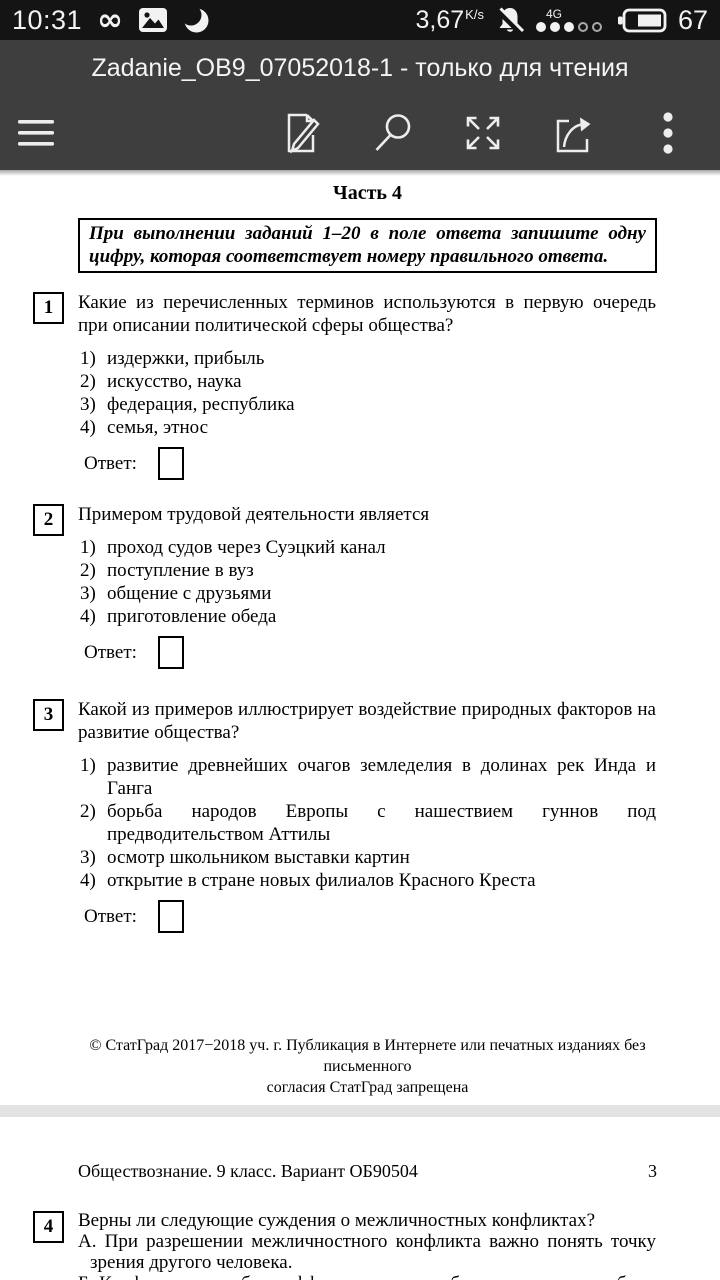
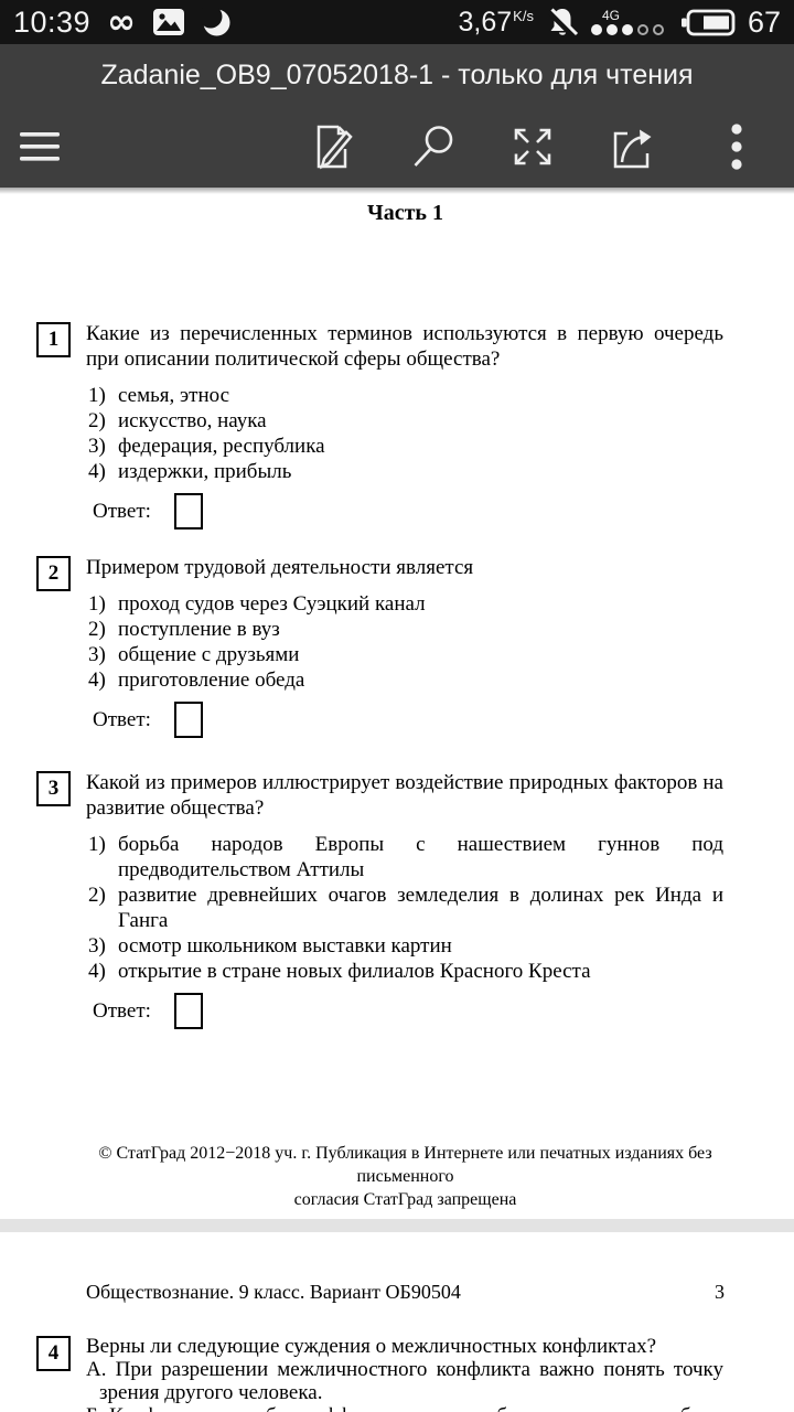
- 10:31
+ 10:39
  ∞
  3,67K/s
  4G
  67
  Zadanie_OB9_07052018-1 - только для чтения
- Часть 4
+ Часть 1
- При выполнении заданий 1–20 в поле ответа запишите одну цифру, которая соответствует номеру правильного ответа.
  1
  Какие из перечисленных терминов используются в первую очередь при описании политической сферы общества?
  1)
- издержки, прибыль
+ семья, этнос
  2)
  искусство, наука
  3)
  федерация, республика
  4)
- семья, этнос
+ издержки, прибыль
  Ответ:
  2
  Примером трудовой деятельности является
  1)
  проход судов через Суэцкий канал
  2)
  поступление в вуз
  3)
  общение с друзьями
  4)
  приготовление обеда
  Ответ:
  3
  Какой из примеров иллюстрирует воздействие природных факторов на развитие общества?
  1)
- развитие древнейших очагов земледелия в долинах рек Инда и Ганга
+ борьба народов Европы с нашествием гуннов под предводительством Аттилы
  2)
- борьба народов Европы с нашествием гуннов под предводительством Аттилы
+ развитие древнейших очагов земледелия в долинах рек Инда и Ганга
  3)
  осмотр школьником выставки картин
  4)
  открытие в стране новых филиалов Красного Креста
  Ответ:
- © СтатГрад 2017−2018 уч. г. Публикация в Интернете или печатных изданиях без письменного
+ © СтатГрад 2012−2018 уч. г. Публикация в Интернете или печатных изданиях без письменного
  согласия СтатГрад запрещена
  Обществознание. 9 класс. Вариант ОБ90504
  3
  4
  Верны ли следующие суждения о межличностных конфликтах?
  А. При разрешении межличностного конфликта важно понять точку зрения другого человека.
